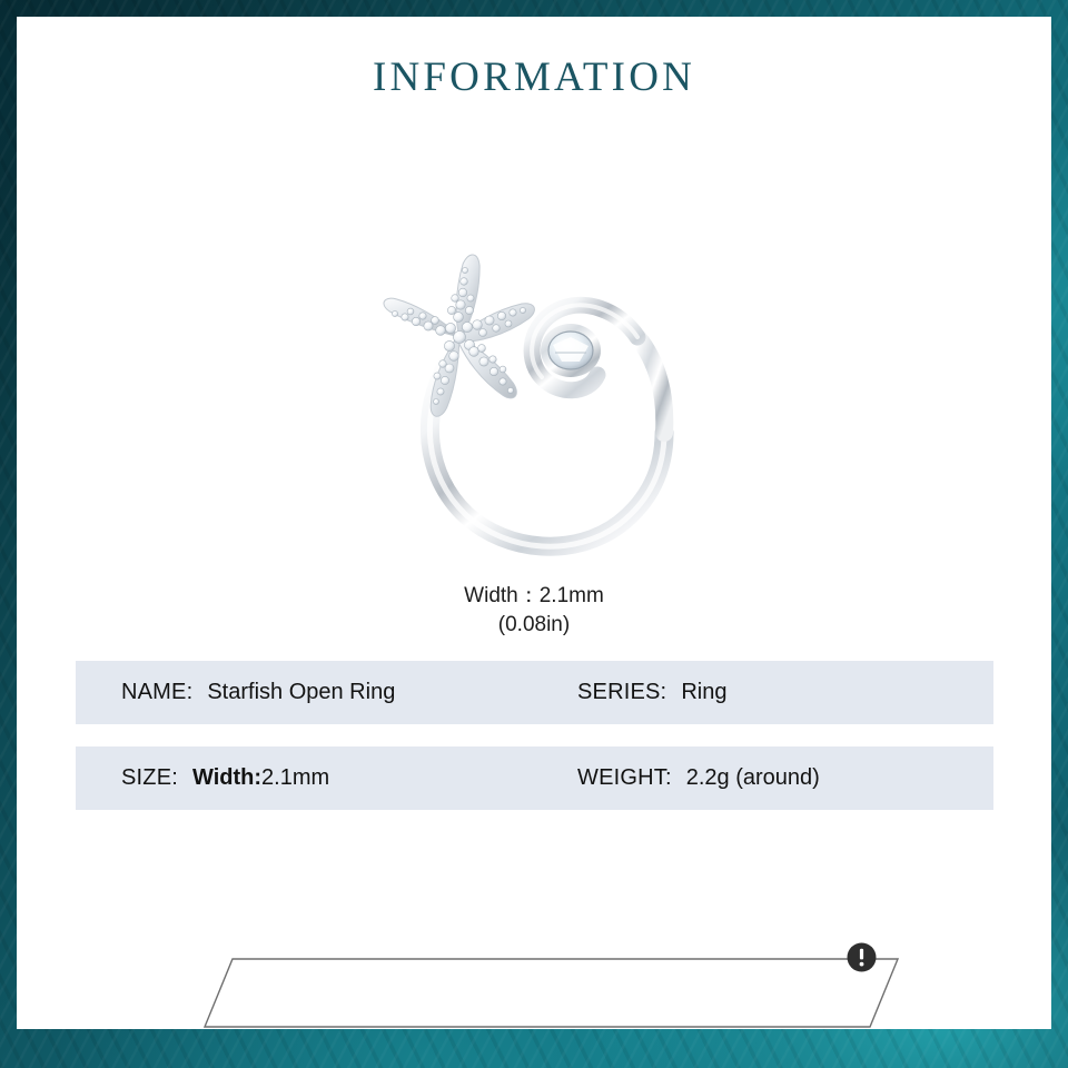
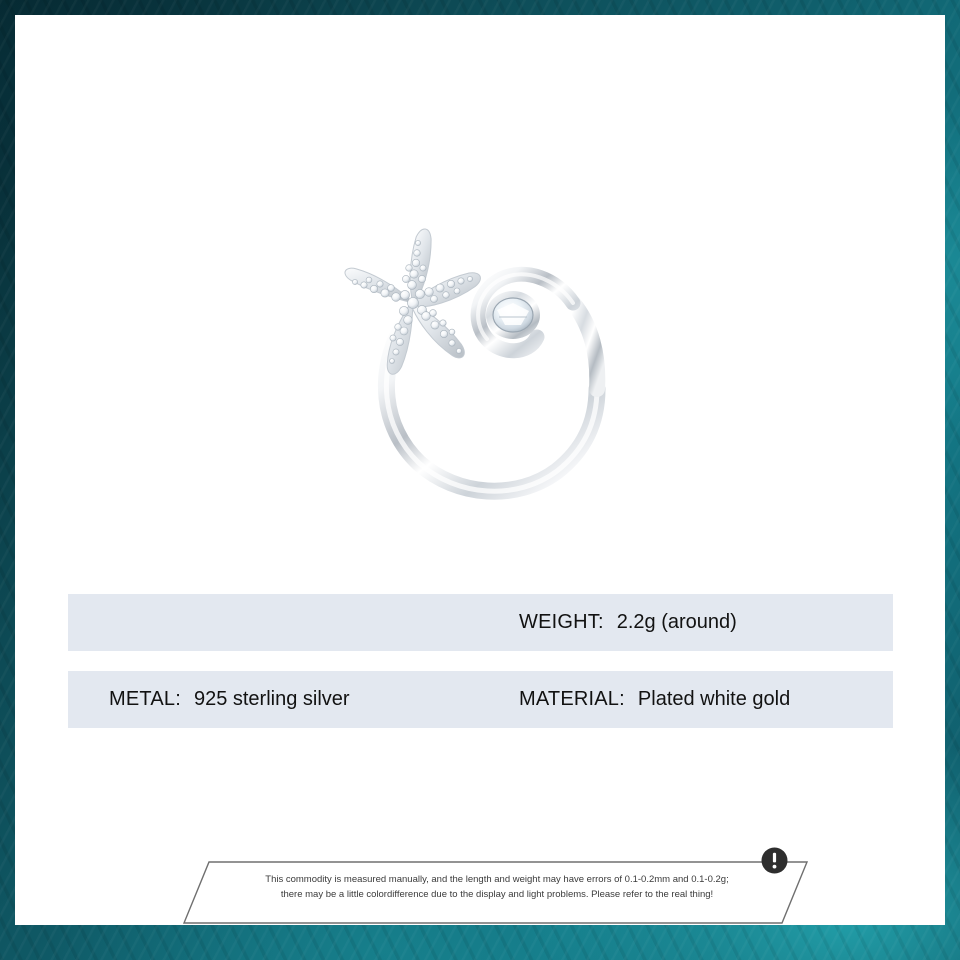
- INFORMATION
- Width：2.1mm
- (0.08in)
- NAME:
- Starfish Open Ring
- SERIES:
- Ring
- SIZE:
- Width:2.1mm
  WEIGHT:
  2.2g (around)
+ METAL:
+ 925 sterling silver
+ MATERIAL:
+ Plated white gold
+ This commodity is measured manually, and the length and weight may have errors of 0.1-0.2mm and 0.1-0.2g;
+ there may be a little colordifference due to the display and light problems. Please refer to the real thing!
